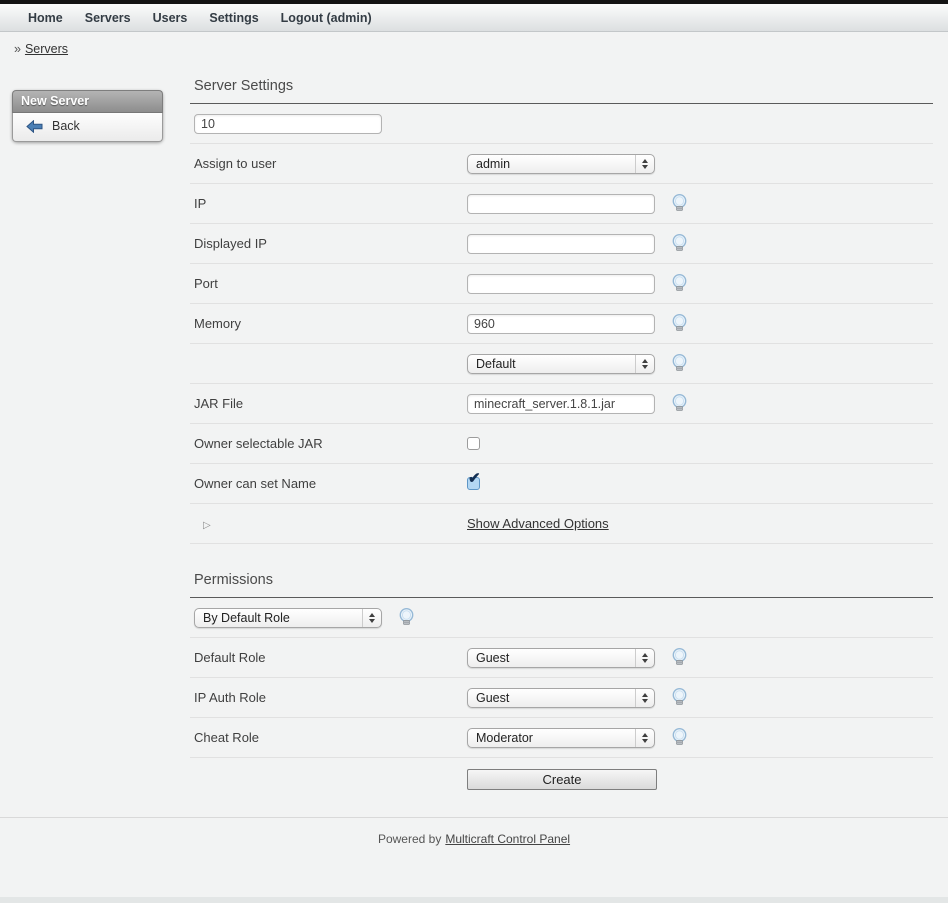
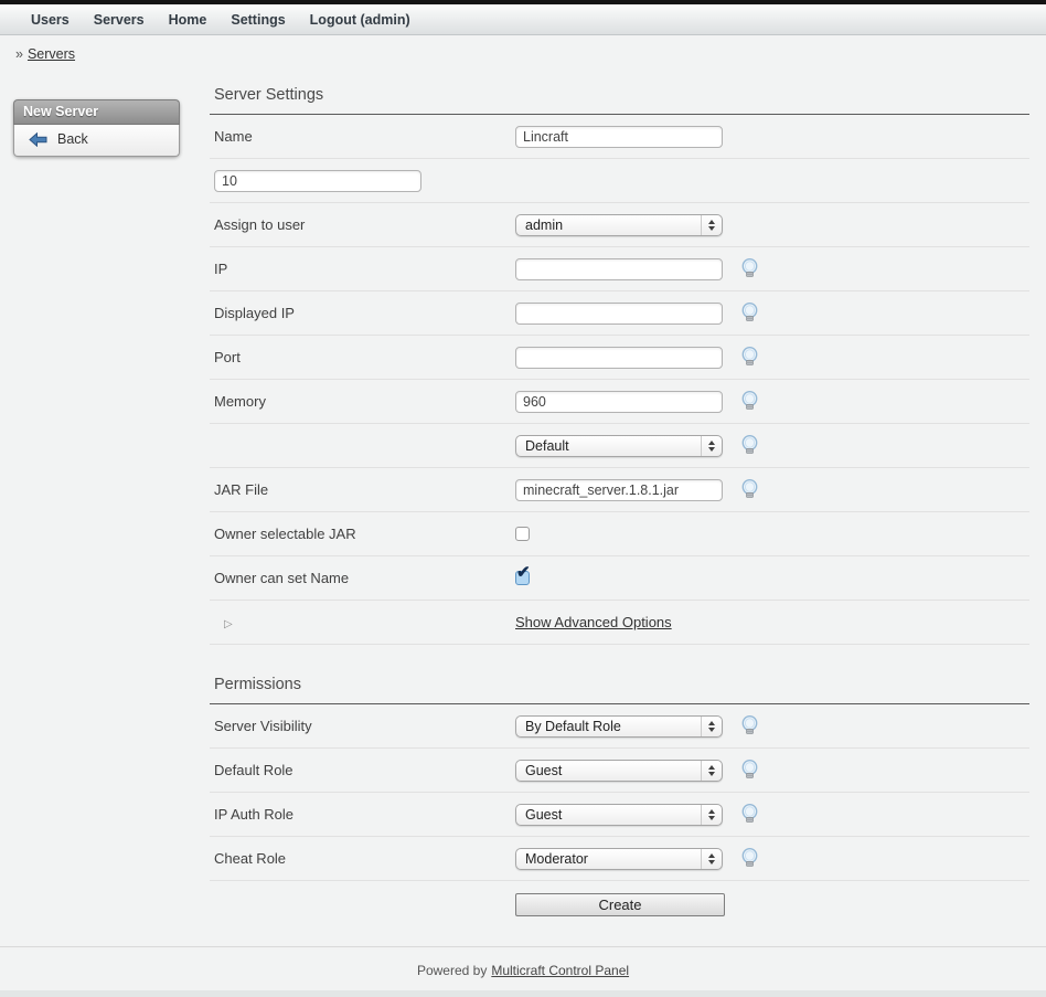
- Home
+ Users
  Servers
- Users
+ Home
  Settings
  Logout (admin)
  » Servers
  New Server
  Back
  Server Settings
+ Name
+ Lincraft
  10
  Assign to user
  admin
  IP
  Displayed IP
  Port
  Memory
  960
  Default
  JAR File
  minecraft_server.1.8.1.jar
  Owner selectable JAR
  Owner can set Name
  ✔
  ▷
  Show Advanced Options
  Permissions
+ Server Visibility
  By Default Role
  Default Role
  Guest
  IP Auth Role
  Guest
  Cheat Role
  Moderator
  Create
  Powered by Multicraft Control Panel
